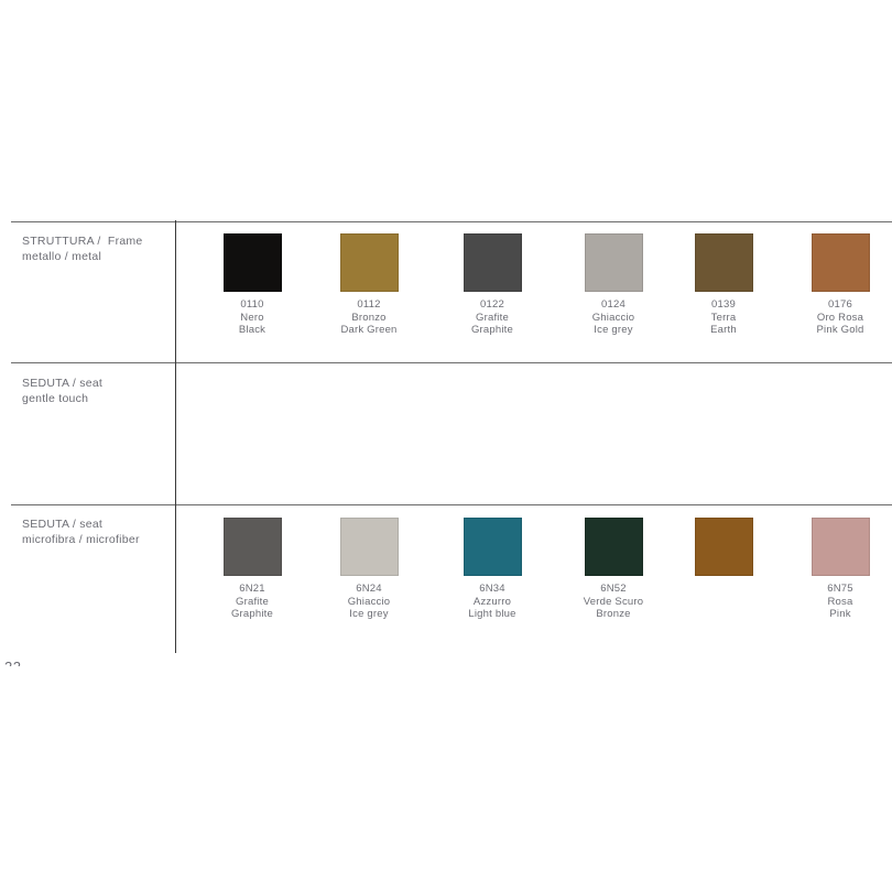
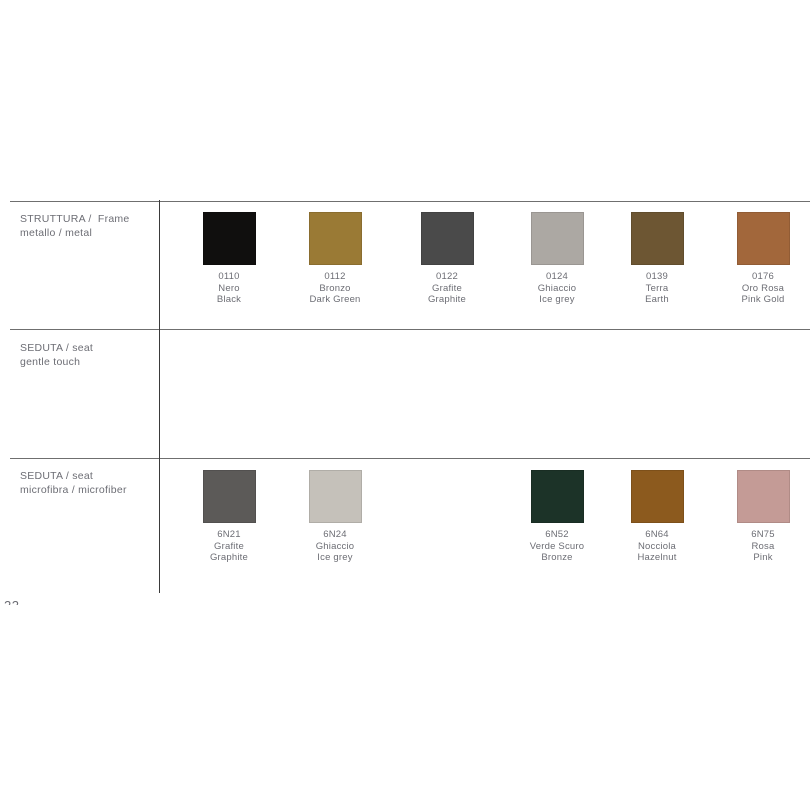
  STRUTTURA / Frame
  metallo / metal
  SEDUTA / seat
  gentle touch
  SEDUTA / seat
  microfibra / microfiber
  0110
  Nero
  Black
  0112
  Bronzo
  Dark Green
  0122
  Grafite
  Graphite
  0124
  Ghiaccio
  Ice grey
  0139
  Terra
  Earth
  0176
  Oro Rosa
  Pink Gold
  6N21
  Grafite
  Graphite
  6N24
  Ghiaccio
  Ice grey
- 6N34
- Azzurro
- Light blue
  6N52
  Verde Scuro
  Bronze
+ 6N64
+ Nocciola
+ Hazelnut
  6N75
  Rosa
  Pink
